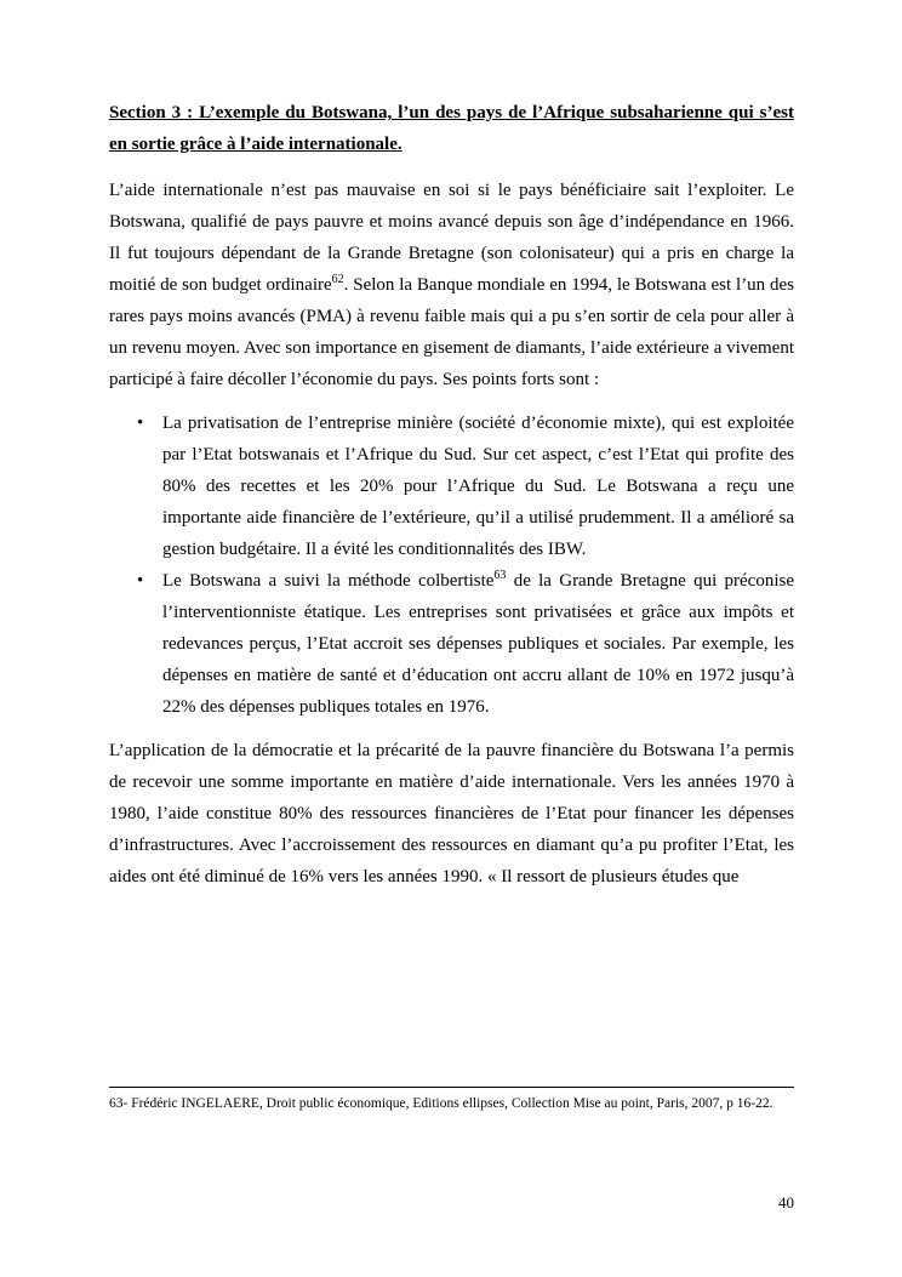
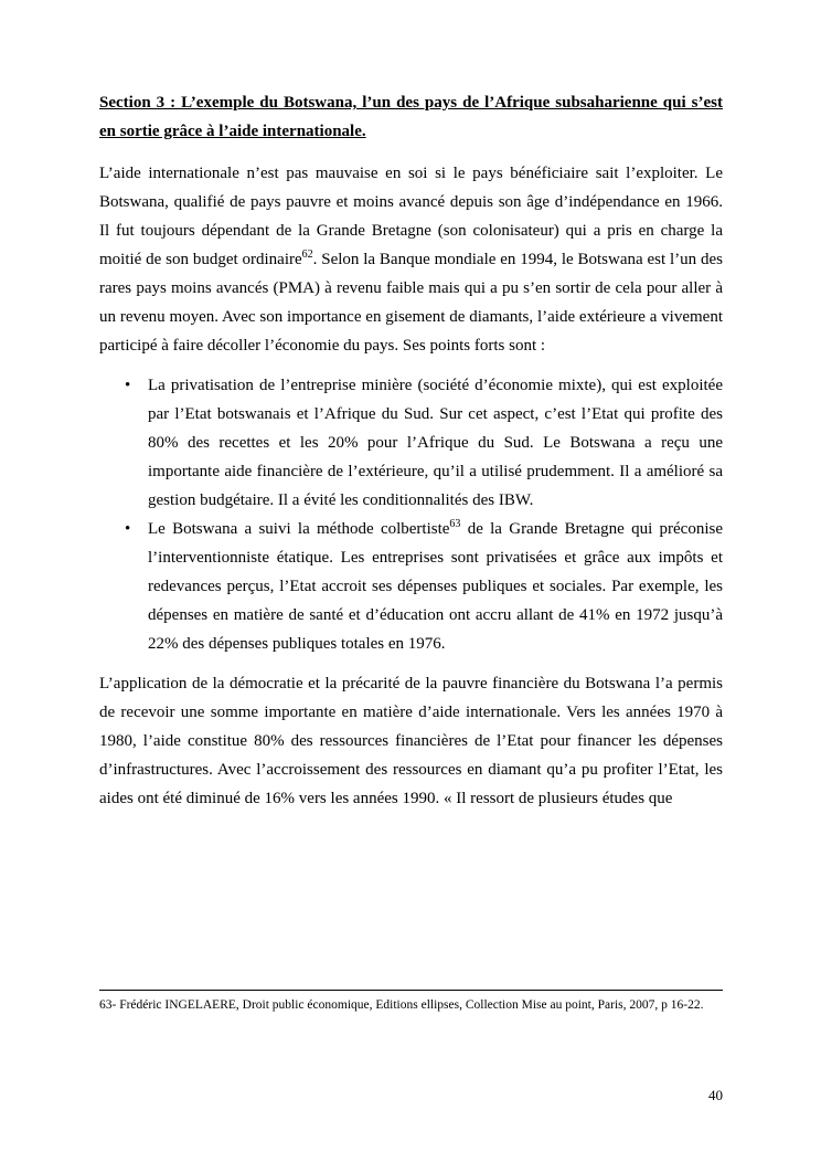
  Section 3 : L’exemple du Botswana, l’un des pays de l’Afrique subsaharienne qui s’est en sortie grâce à l’aide internationale.
  L’aide internationale n’est pas mauvaise en soi si le pays bénéficiaire sait l’exploiter. Le Botswana, qualifié de pays pauvre et moins avancé depuis son âge d’indépendance en 1966. Il fut toujours dépendant de la Grande Bretagne (son colonisateur) qui a pris en charge la moitié de son budget ordinaire62. Selon la Banque mondiale en 1994, le Botswana est l’un des rares pays moins avancés (PMA) à revenu faible mais qui a pu s’en sortir de cela pour aller à un revenu moyen. Avec son importance en gisement de diamants, l’aide extérieure a vivement participé à faire décoller l’économie du pays. Ses points forts sont :
  La privatisation de l’entreprise minière (société d’économie mixte), qui est exploitée par l’Etat botswanais et l’Afrique du Sud. Sur cet aspect, c’est l’Etat qui profite des 80% des recettes et les 20% pour l’Afrique du Sud. Le Botswana a reçu une importante aide financière de l’extérieure, qu’il a utilisé prudemment. Il a amélioré sa gestion budgétaire. Il a évité les conditionnalités des IBW.
- Le Botswana a suivi la méthode colbertiste63 de la Grande Bretagne qui préconise l’interventionniste étatique. Les entreprises sont privatisées et grâce aux impôts et redevances perçus, l’Etat accroit ses dépenses publiques et sociales. Par exemple, les dépenses en matière de santé et d’éducation ont accru allant de 10% en 1972 jusqu’à 22% des dépenses publiques totales en 1976.
+ Le Botswana a suivi la méthode colbertiste63 de la Grande Bretagne qui préconise l’interventionniste étatique. Les entreprises sont privatisées et grâce aux impôts et redevances perçus, l’Etat accroit ses dépenses publiques et sociales. Par exemple, les dépenses en matière de santé et d’éducation ont accru allant de 41% en 1972 jusqu’à 22% des dépenses publiques totales en 1976.
  L’application de la démocratie et la précarité de la pauvre financière du Botswana l’a permis de recevoir une somme importante en matière d’aide internationale. Vers les années 1970 à 1980, l’aide constitue 80% des ressources financières de l’Etat pour financer les dépenses d’infrastructures. Avec l’accroissement des ressources en diamant qu’a pu profiter l’Etat, les aides ont été diminué de 16% vers les années 1990. « Il ressort de plusieurs études que
  63- Frédéric INGELAERE, Droit public économique, Editions ellipses, Collection Mise au point, Paris, 2007, p 16-22.
  40
